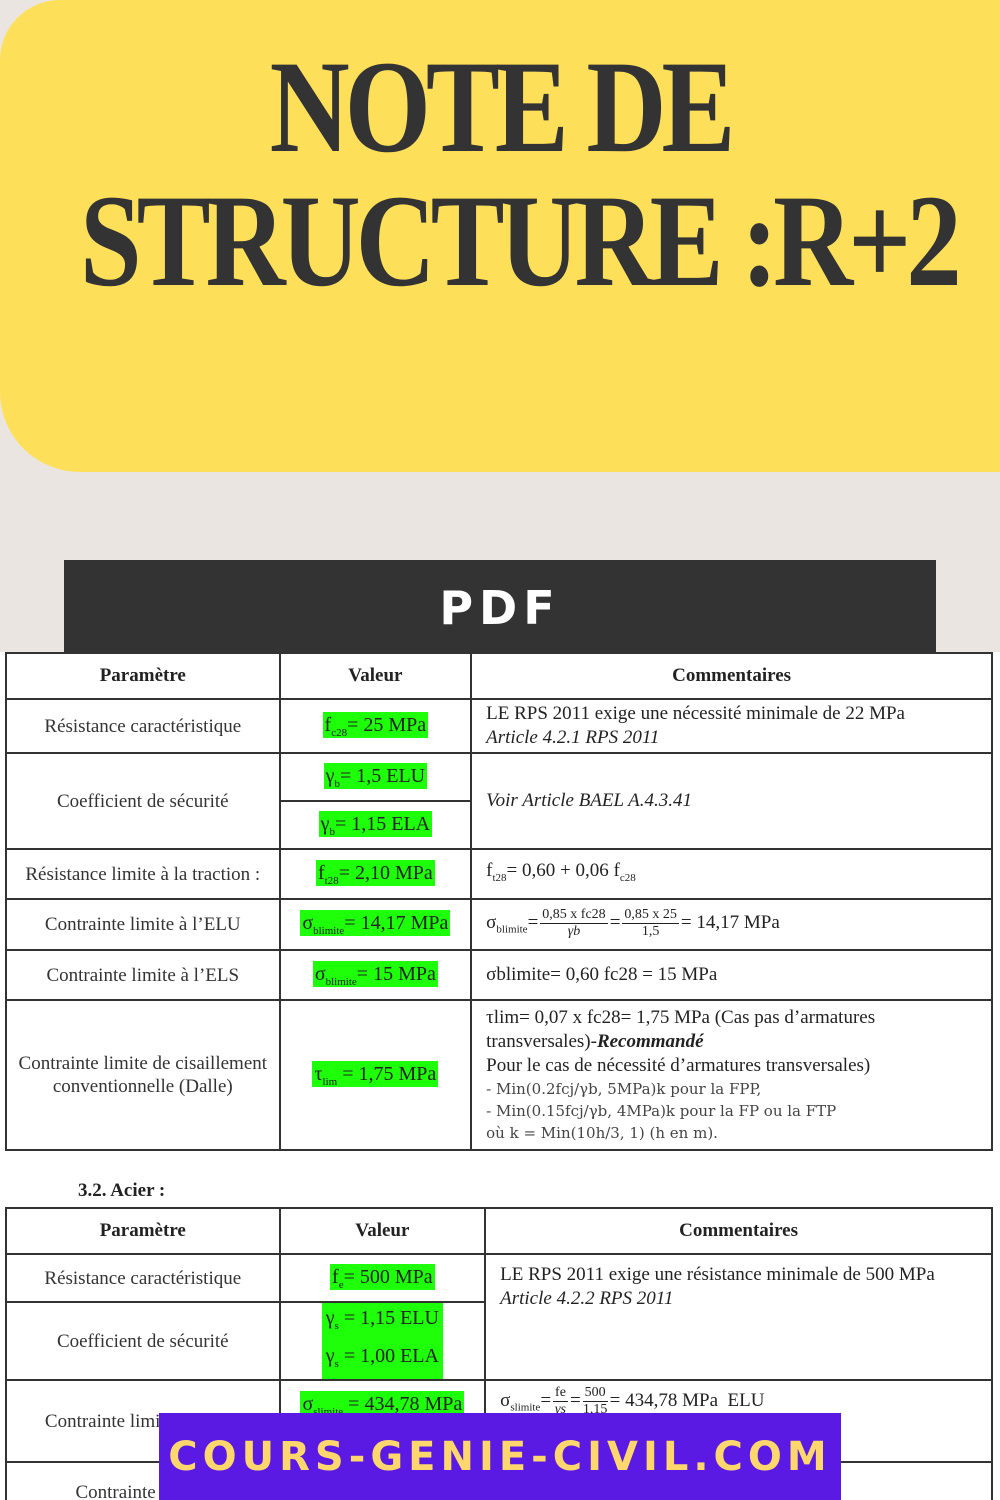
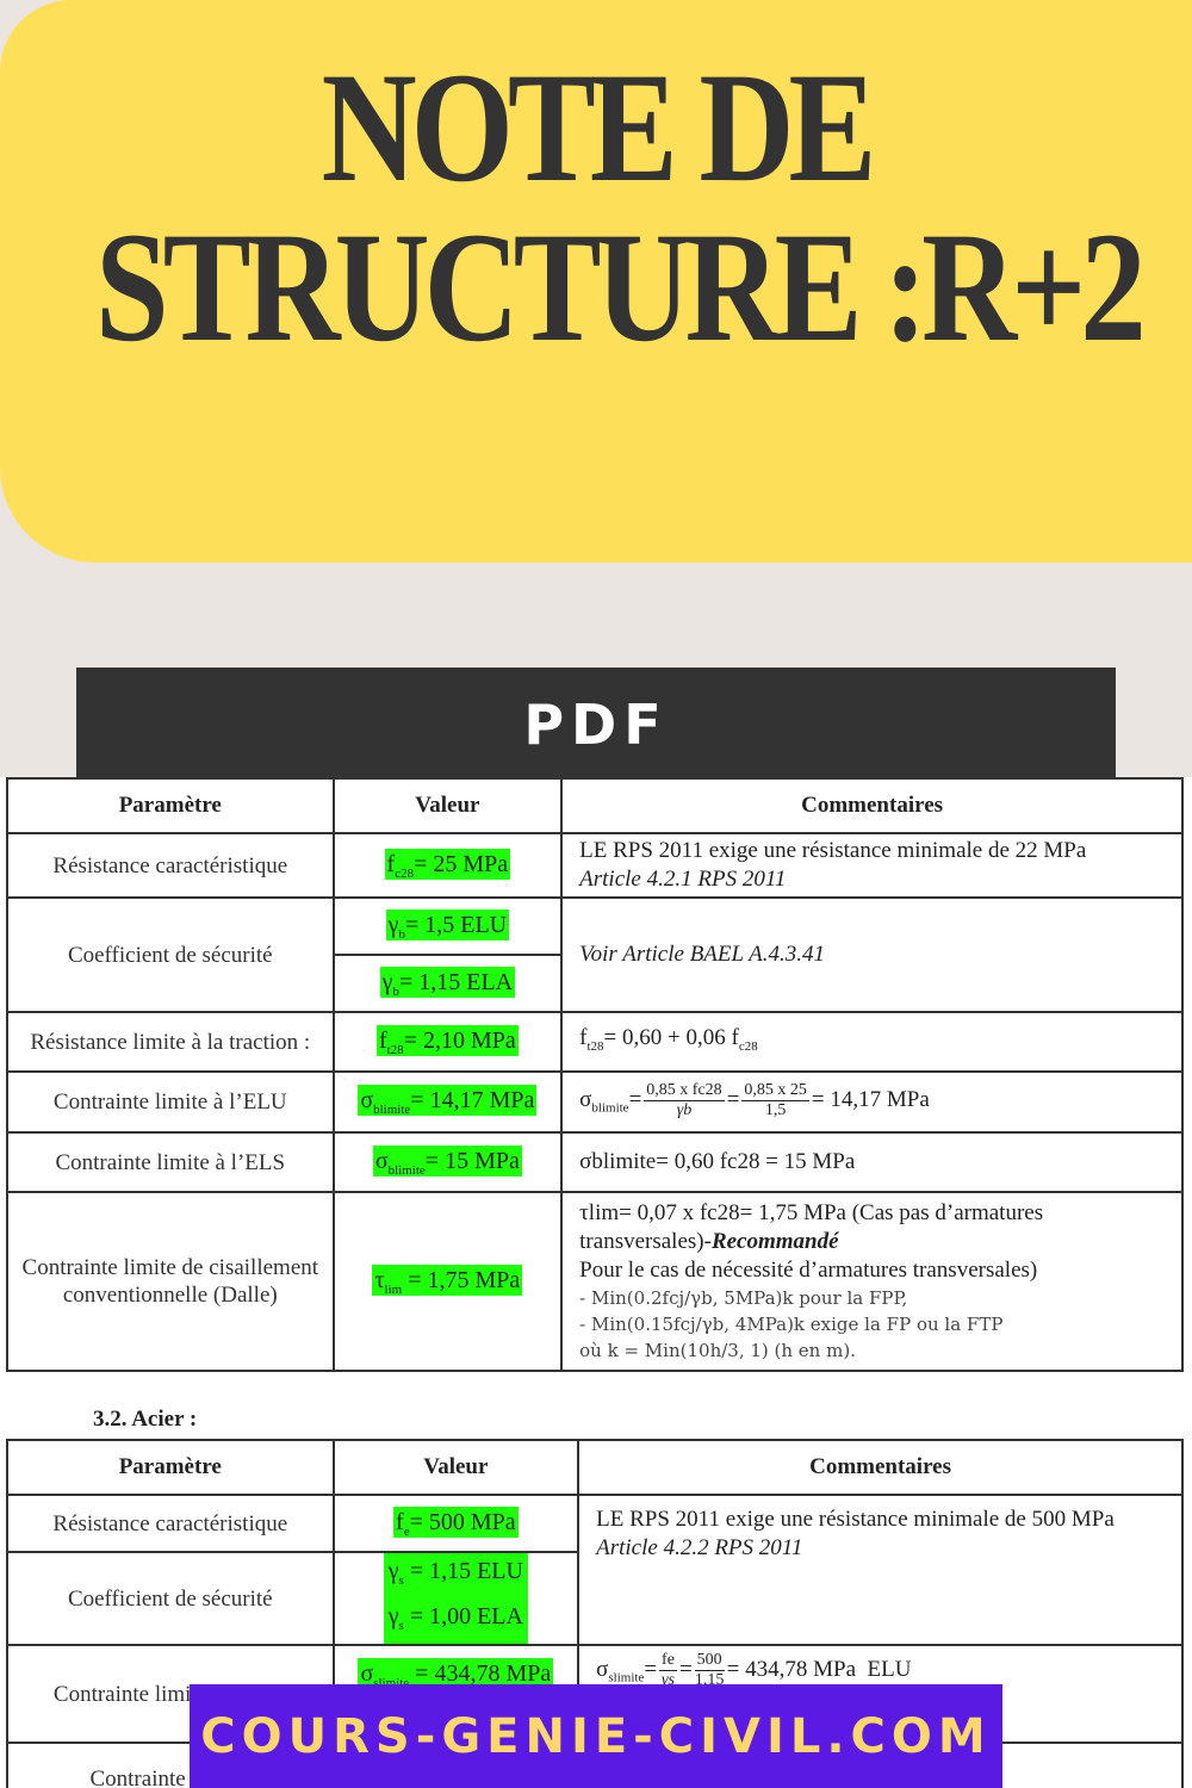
  NOTE DE
  STRUCTURE :R+2
  PDF
  Paramètre	Valeur	Commentaires
- Résistance caractéristique	fc28= 25 MPa	LE RPS 2011 exige une nécessité minimale de 22 MPa Article 4.2.1 RPS 2011
+ Résistance caractéristique	fc28= 25 MPa	LE RPS 2011 exige une résistance minimale de 22 MPa Article 4.2.1 RPS 2011
  Coefficient de sécurité	γb= 1,5 ELU	Voir Article BAEL A.4.3.41
  γb= 1,15 ELA
  Résistance limite à la traction :	ft28= 2,10 MPa	ft28= 0,60 + 0,06 fc28
  Contrainte limite à l’ELU	σblimite= 14,17 MPa	σblimite= 0,85 x fc28γb= 0,85 x 251,5= 14,17 MPa
  Contrainte limite à l’ELS	σblimite= 15 MPa	σblimite= 0,60 fc28 = 15 MPa
- Contrainte limite de cisaillement conventionnelle (Dalle)	τlim = 1,75 MPa	τlim= 0,07 x fc28= 1,75 MPa (Cas pas d’armatures transversales)-Recommandé Pour le cas de nécessité d’armatures transversales) - Min(0.2fcj/γb, 5MPa)k pour la FPP, - Min(0.15fcj/γb, 4MPa)k pour la FP ou la FTP où k = Min(10h/3, 1) (h en m).
+ Contrainte limite de cisaillement conventionnelle (Dalle)	τlim = 1,75 MPa	τlim= 0,07 x fc28= 1,75 MPa (Cas pas d’armatures transversales)-Recommandé Pour le cas de nécessité d’armatures transversales) - Min(0.2fcj/γb, 5MPa)k pour la FPP, - Min(0.15fcj/γb, 4MPa)k exige la FP ou la FTP où k = Min(10h/3, 1) (h en m).
  3.2. Acier :
  Paramètre	Valeur	Commentaires
  Résistance caractéristique	fe= 500 MPa	LE RPS 2011 exige une résistance minimale de 500 MPa Article 4.2.2 RPS 2011
  Coefficient de sécurité	γs = 1,15 ELUγs = 1,00 ELA
  Contrainte limi	σslimite = 434,78 MPa	σslimite= feγs= 5001,15= 434,78 MPa ELU
  COURS-GENIE-CIVIL.COM
